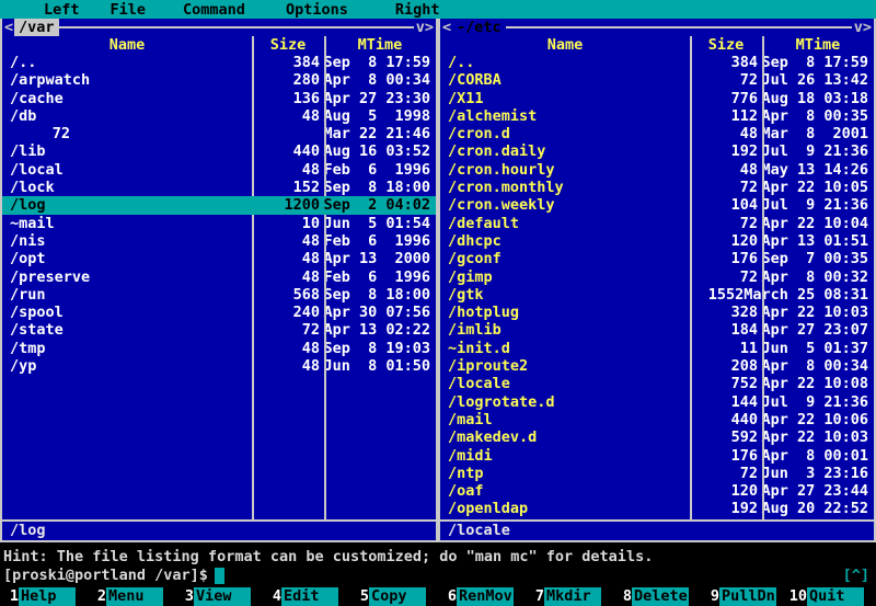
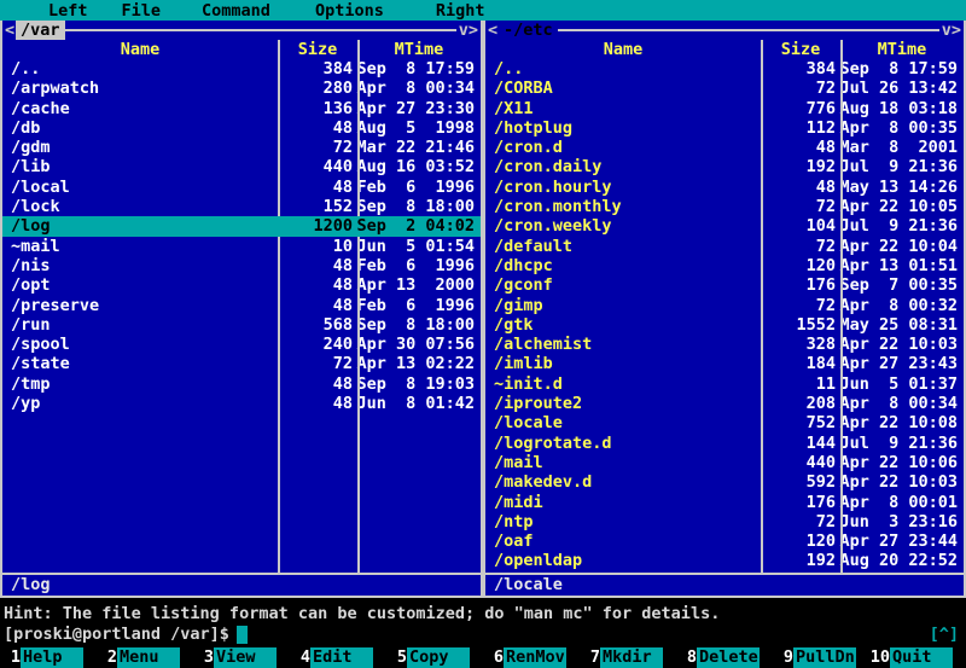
  Left
  File
  Command
  Options
  Right
  <
  /var
  v>
  Name
  Size
  MTime
  /..
  384
  Sep 8 17:59
  /arpwatch
  280
  Apr 8 00:34
  /cache
  136
  Apr 27 23:30
  /db
  48
  Aug 5 1998
+ /gdm
  72
  Mar 22 21:46
  /lib
  440
  Aug 16 03:52
  /local
  48
  Feb 6 1996
  /lock
  152
  Sep 8 18:00
  /log
  1200
  Sep 2 04:02
  ~mail
  10
  Jun 5 01:54
  /nis
  48
  Feb 6 1996
  /opt
  48
  Apr 13 2000
  /preserve
  48
  Feb 6 1996
  /run
  568
  Sep 8 18:00
  /spool
  240
  Apr 30 07:56
  /state
  72
  Apr 13 02:22
  /tmp
  48
  Sep 8 19:03
  /yp
  48
- Jun 8 01:50
+ Jun 8 01:42
  /log
  <
  -/etc
  v>
  Name
  Size
  MTime
  /..
  384
  Sep 8 17:59
  /CORBA
  72
  Jul 26 13:42
  /X11
  776
  Aug 18 03:18
- /alchemist
+ /hotplug
  112
  Apr 8 00:35
  /cron.d
  48
  Mar 8 2001
  /cron.daily
  192
  Jul 9 21:36
  /cron.hourly
  48
  May 13 14:26
  /cron.monthly
  72
  Apr 22 10:05
  /cron.weekly
  104
  Jul 9 21:36
  /default
  72
  Apr 22 10:04
  /dhcpc
  120
  Apr 13 01:51
  /gconf
  176
  Sep 7 00:35
  /gimp
  72
  Apr 8 00:32
  /gtk
  1552
- March 25 08:31
+ May 25 08:31
- /hotplug
+ /alchemist
  328
  Apr 22 10:03
  /imlib
  184
- Apr 27 23:07
+ Apr 27 23:43
  ~init.d
  11
  Jun 5 01:37
  /iproute2
  208
  Apr 8 00:34
  /locale
  752
  Apr 22 10:08
  /logrotate.d
  144
  Jul 9 21:36
  /mail
  440
  Apr 22 10:06
  /makedev.d
  592
  Apr 22 10:03
  /midi
  176
  Apr 8 00:01
  /ntp
  72
  Jun 3 23:16
  /oaf
  120
  Apr 27 23:44
  /openldap
  192
  Aug 20 22:52
  /locale
  Hint: The file listing format can be customized; do "man mc" for details.
  [proski@portland /var]$
  [^]
  1
  Help
  2
  Menu
  3
  View
  4
  Edit
  5
  Copy
  6
  RenMov
  7
  Mkdir
  8
  Delete
  9
  PullDn
  10
  Quit
